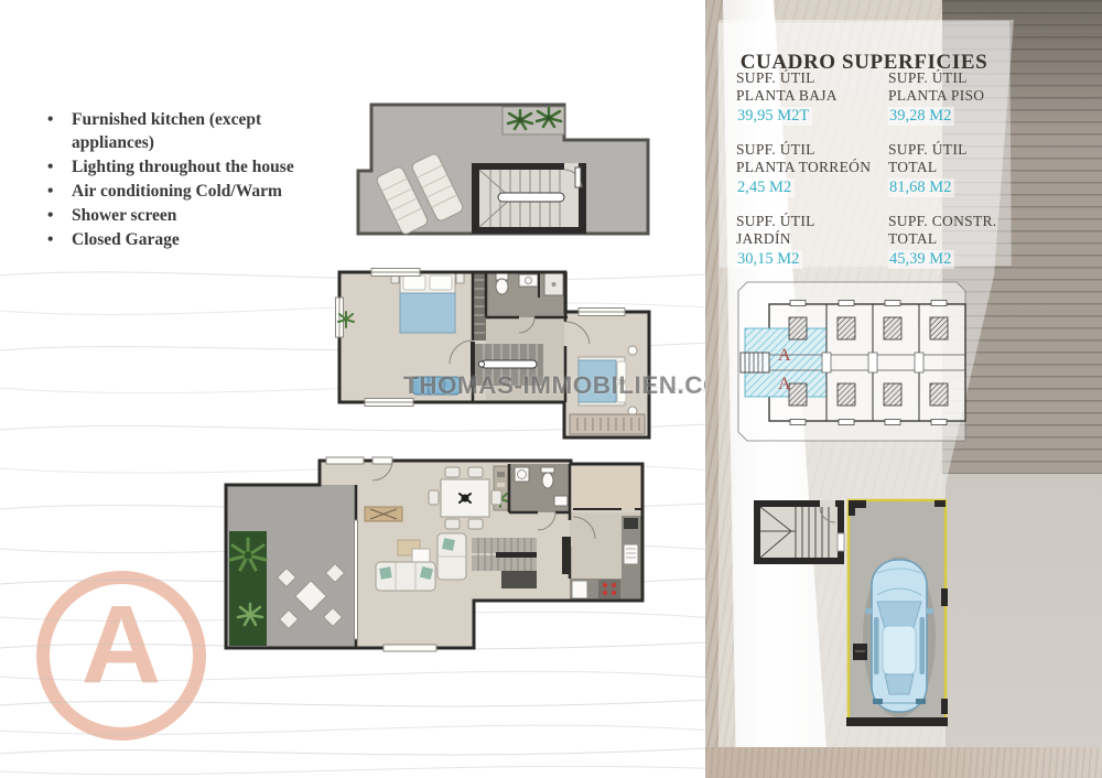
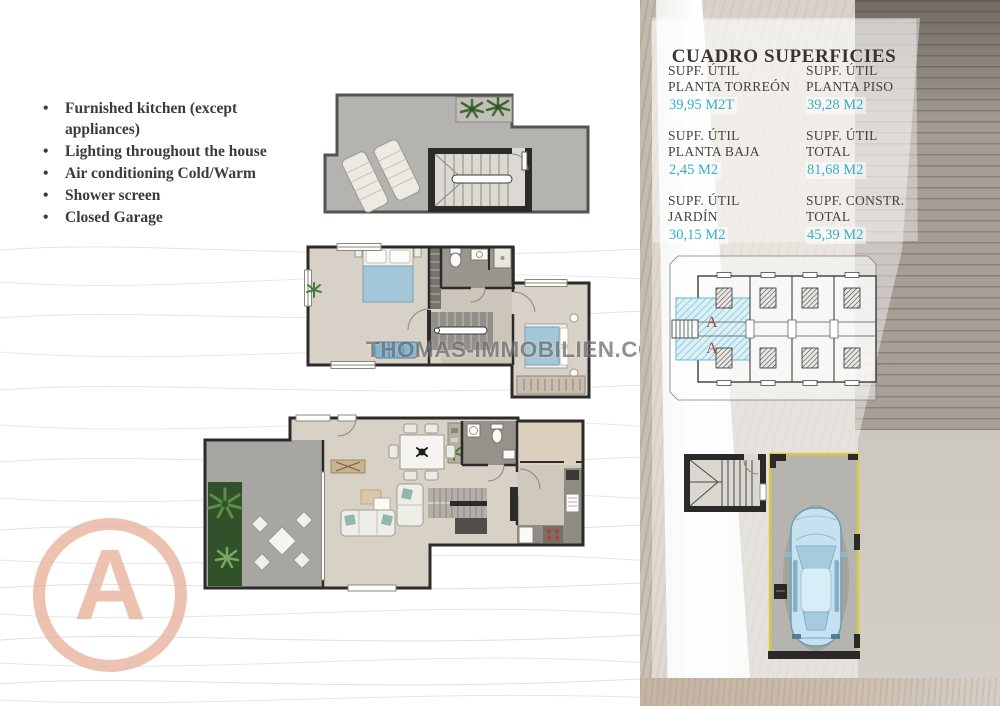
  A
  •
  Furnished kitchen (except appliances)
  •
  Lighting throughout the house
  •
  Air conditioning Cold/Warm
  •
  Shower screen
  •
  Closed Garage
  THOMAS-IMMOBILIEN.C
  CUADRO SUPERFICIES
  SUPF. ÚTIL
- PLANTA BAJA
+ PLANTA TORREÓN
  39,95 M2T
  SUPF. ÚTIL
  PLANTA PISO
  39,28 M2
  SUPF. ÚTIL
- PLANTA TORREÓN
+ PLANTA BAJA
  2,45 M2
  SUPF. ÚTIL
  TOTAL
  81,68 M2
  SUPF. ÚTIL
  JARDÍN
  30,15 M2
  SUPF. CONSTR.
  TOTAL
  45,39 M2
  A
  A
